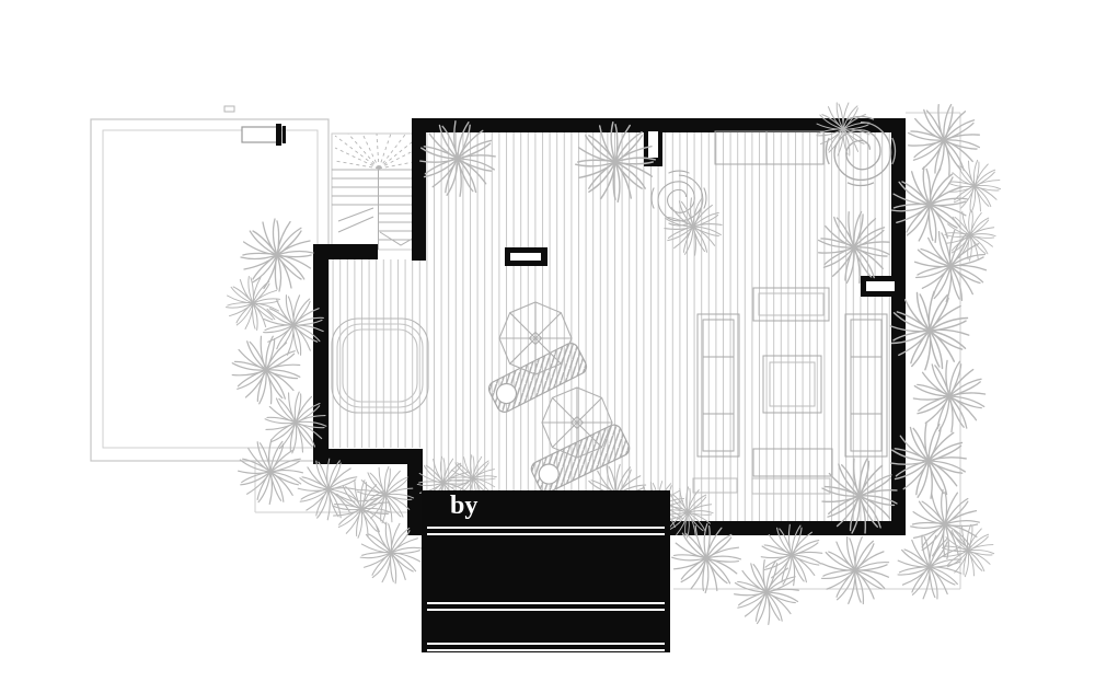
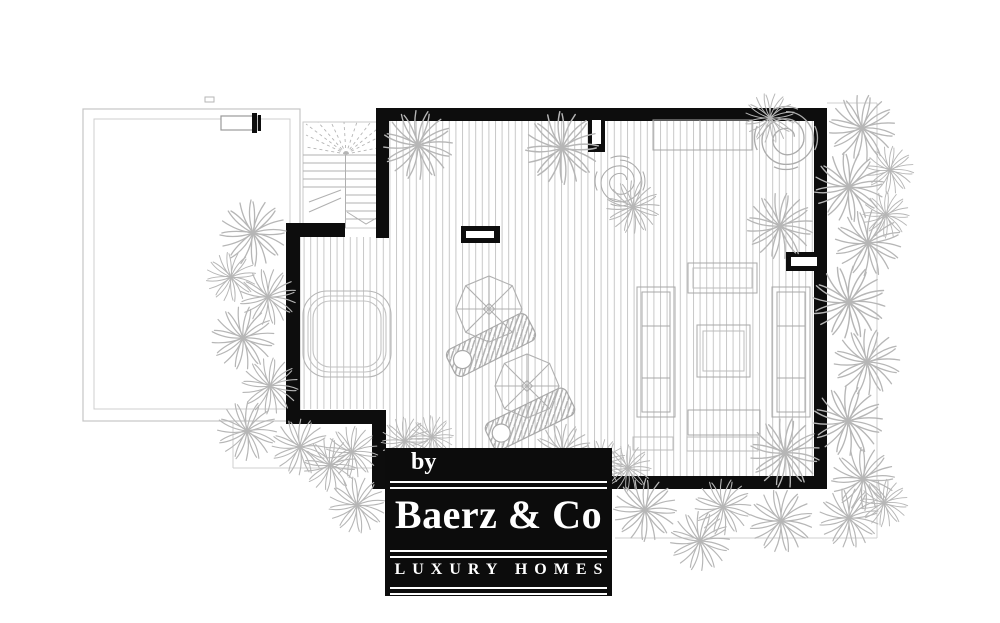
  by
+ Baerz & Co
+ LUXURY HOMES
